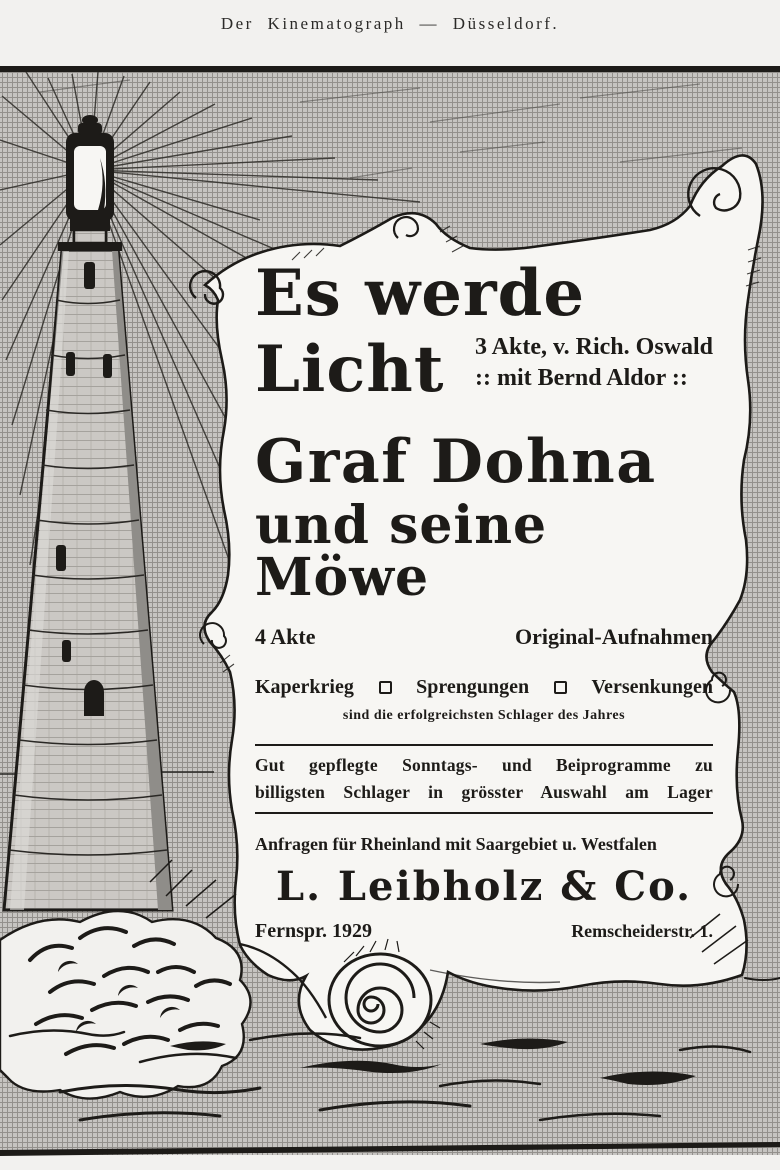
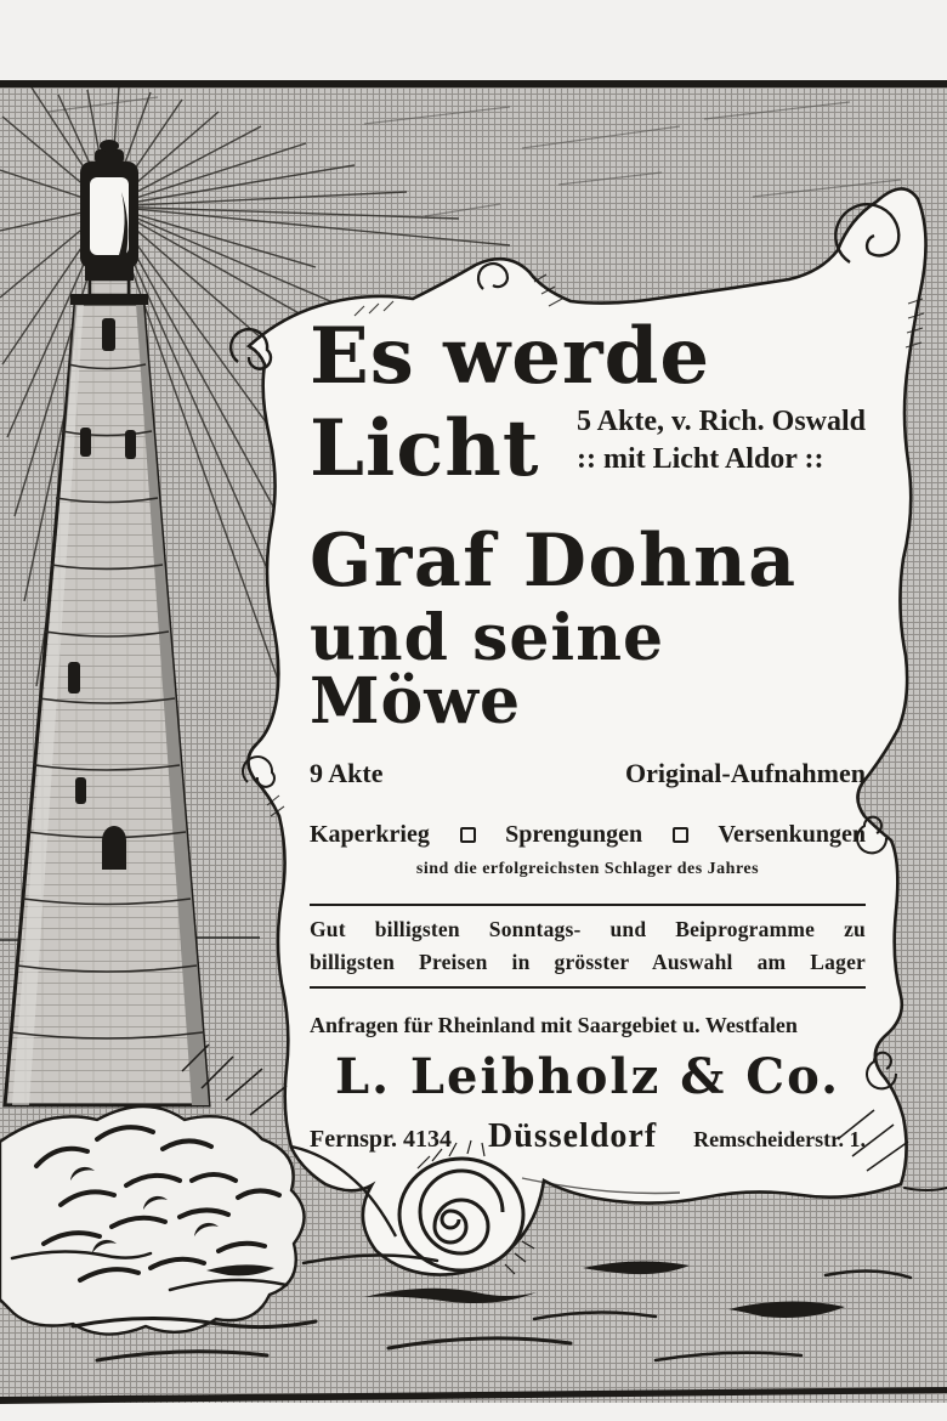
- Der Kinematograph — Düsseldorf.
  Es werde
  Licht
- 3 Akte, v. Rich. Oswald
+ 5 Akte, v. Rich. Oswald
- :: mit Bernd Aldor ::
+ :: mit Licht Aldor ::
  Graf Dohna
  und seine Möwe
- 4 Akte
+ 9 Akte
  Original-Aufnahmen
  Kaperkrieg
  Sprengungen
  Versenkungen
  sind die erfolgreichsten Schlager des Jahres
- Gut gepflegte Sonntags- und Beiprogramme zu
+ Gut billigsten Sonntags- und Beiprogramme zu
- billigsten Schlager in grösster Auswahl am Lager
+ billigsten Preisen in grösster Auswahl am Lager
  Anfragen für Rheinland mit Saargebiet u. Westfalen
  L. Leibholz & Co.
- Fernspr. 1929
+ Fernspr. 4134
+ Düsseldorf
  Remscheiderstr. 1.
